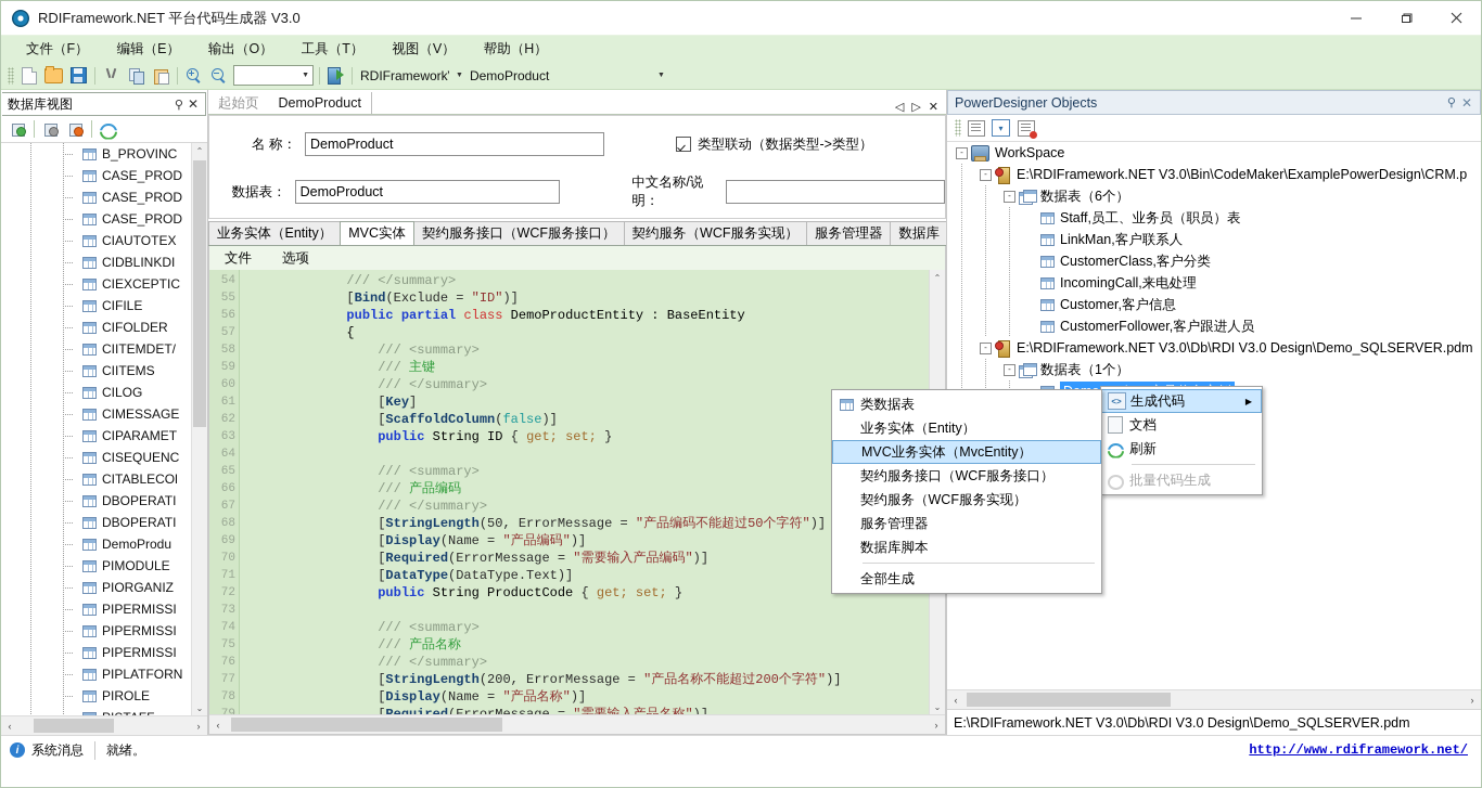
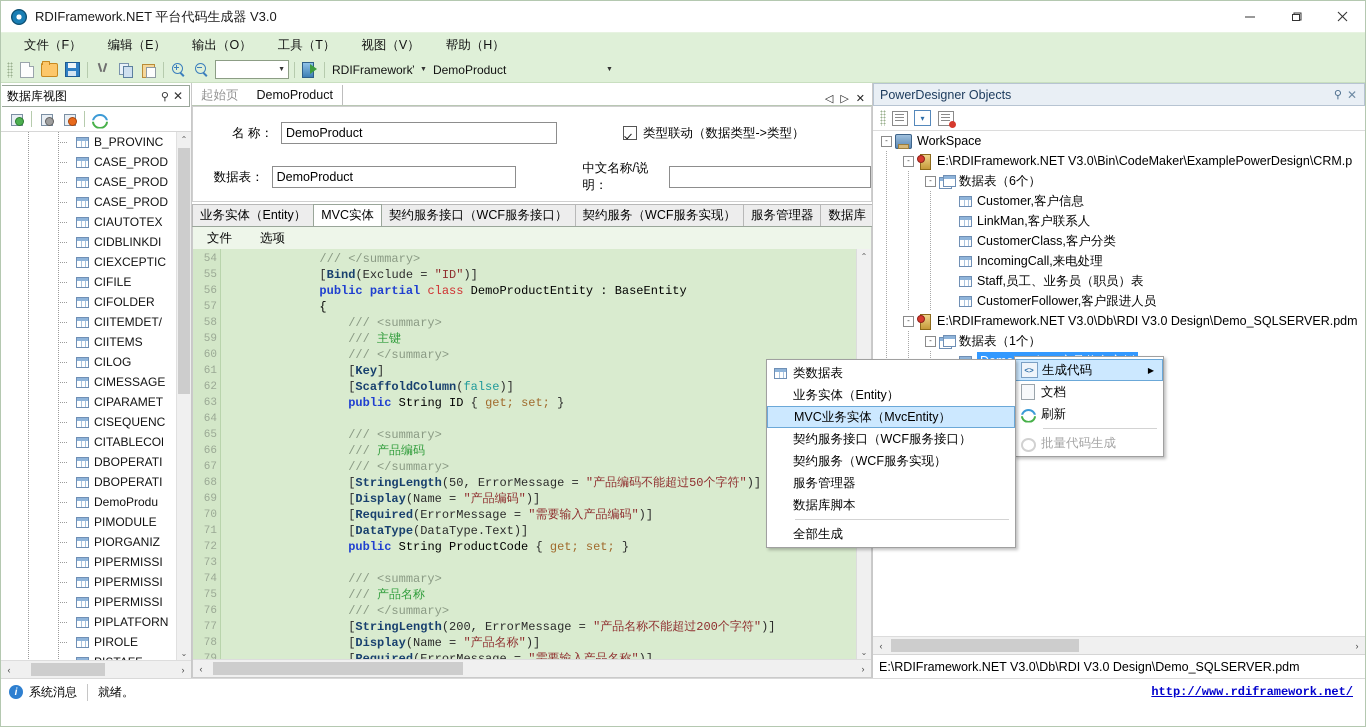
  RDIFramework.NET 平台代码生成器 V3.0
  文件（F）
  编辑（E）
  输出（O）
  工具（T）
  视图（V）
  帮助（H）
  RDIFramework
  DemoProduct
  数据库视图
  ⚲
  ✕
  B_PROVINC
  CASE_PROD
  CASE_PROD
  CASE_PROD
  CIAUTOTEX
  CIDBLINKDI
  CIEXCEPTIC
  CIFILE
  CIFOLDER
  CIITEMDET/
  CIITEMS
  CILOG
  CIMESSAGE
  CIPARAMET
  CISEQUENC
  CITABLECOl
  DBOPERATI
  DBOPERATI
  DemoProdu
  PIMODULE
  PIORGANIZ
  PIPERMISSI
  PIPERMISSI
  PIPERMISSI
  PIPLATFORN
  PIROLE
  ⌃
  ⌄
  ‹
  ›
  起始页
  DemoProduct
  ◁
  ▷
  ✕
  名 称：
  DemoProduct
  类型联动（数据类型->类型）
  数据表：
  DemoProduct
  中文名称/说明：
  业务实体（Entity）
  MVC实体
  契约服务接口（WCF服务接口）
  契约服务（WCF服务实现）
  服务管理器
  数据库
  文件
  选项
  54
  55
  56
  57
  58
  59
  60
  61
  62
  63
  64
  65
  66
  67
  68
  69
  70
  71
  72
  73
  74
  75
  76
  77
  78
  /// </summary>
  [Bind(Exclude = "ID")]
  public partial class DemoProductEntity : BaseEntity
  {
  /// <summary>
  /// 主键
  /// </summary>
  [Key]
  [ScaffoldColumn(false)]
  public String ID { get; set; }
  /// <summary>
  /// 产品编码
  /// </summary>
  [StringLength(50, ErrorMessage = "产品编码不能超过50个字符")]
  [Display(Name = "产品编码")]
  [Required(ErrorMessage = "需要输入产品编码")]
  [DataType(DataType.Text)]
  public String ProductCode { get; set; }
  /// <summary>
  /// 产品名称
  /// </summary>
  [StringLength(200, ErrorMessage = "产品名称不能超过200个字符")]
  [Display(Name = "产品名称")]
  ⌃
  ⌄
  ‹
  ›
  PowerDesigner Objects
  ⚲
  ✕
  ▾
  -
  WorkSpace
  -
  E:\RDIFramework.NET V3.0\Bin\CodeMaker\ExamplePowerDesign\CRM.p
  -
  数据表（6个）
- Staff,员工、业务员（职员）表
+ Customer,客户信息
  LinkMan,客户联系人
  CustomerClass,客户分类
  IncomingCall,来电处理
- Customer,客户信息
+ Staff,员工、业务员（职员）表
  CustomerFollower,客户跟进人员
  -
  E:\RDIFramework.NET V3.0\Db\RDI V3.0 Design\Demo_SQLSERVER.pdm
  -
  数据表（1个）
  ‹
  ›
  E:\RDIFramework.NET V3.0\Db\RDI V3.0 Design\Demo_SQLSERVER.pdm
  i
  系统消息
  就绪。
  http://www.rdiframework.net/
  <>
  生成代码
  ▶
  文档
  刷新
  批量代码生成
  类数据表
  业务实体（Entity）
  MVC业务实体（MvcEntity）
  契约服务接口（WCF服务接口）
  契约服务（WCF服务实现）
  服务管理器
  数据库脚本
  全部生成
